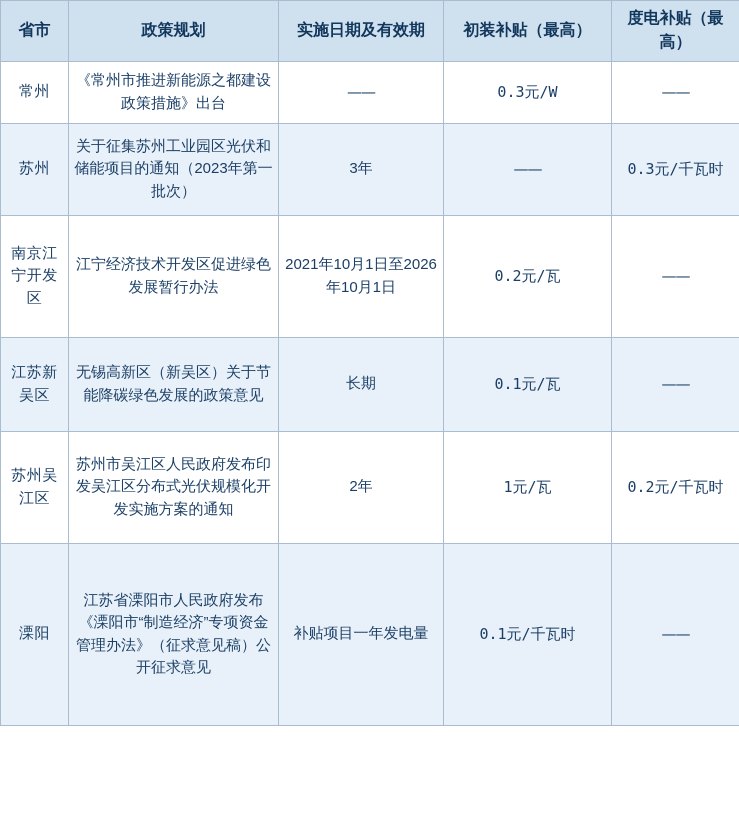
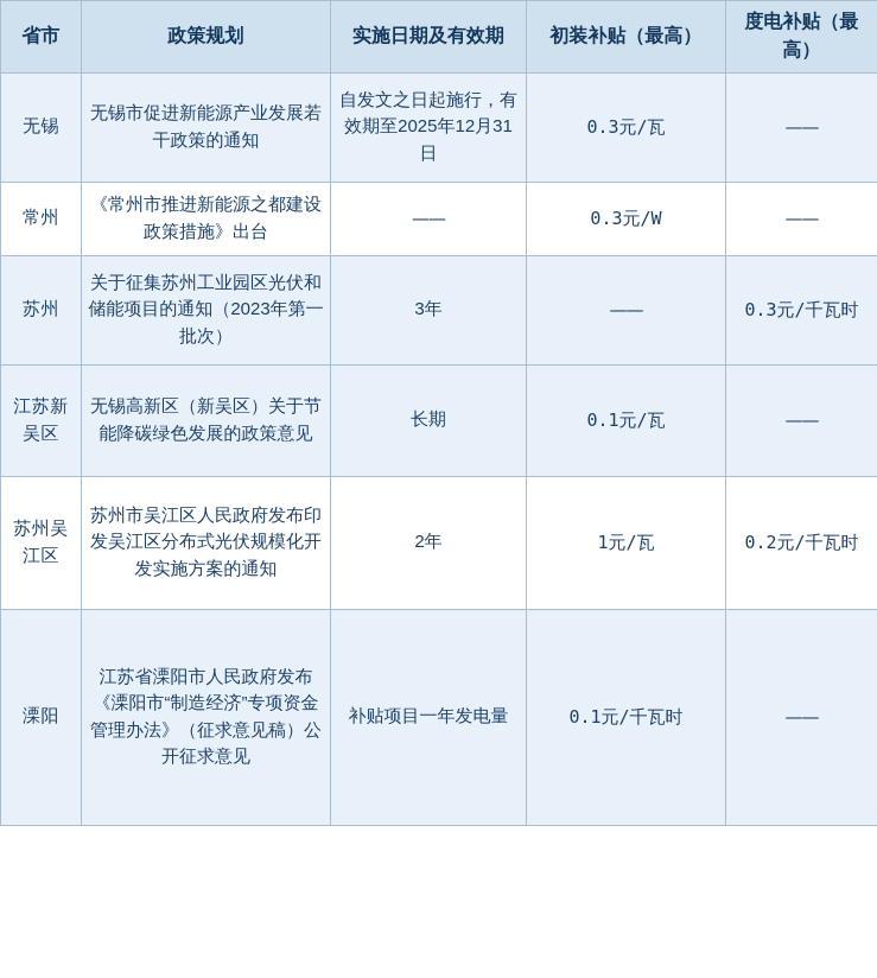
  省市	政策规划	实施日期及有效期	初装补贴（最高）	度电补贴（最高）
+ 无锡	无锡市促进新能源产业发展若干政策的通知	自发文之日起施行，有效期至2025年12月31日	0.3元/瓦	——
  常州	《常州市推进新能源之都建设政策措施》出台	——	0.3元/W	——
  苏州	关于征集苏州工业园区光伏和储能项目的通知（2023年第一批次）	3年	——	0.3元/千瓦时
- 南京江宁开发区	江宁经济技术开发区促进绿色发展暂行办法	2021年10月1日至2026年10月1日	0.2元/瓦	——
  江苏新吴区	无锡高新区（新吴区）关于节能降碳绿色发展的政策意见	长期	0.1元/瓦	——
  苏州吴江区	苏州市吴江区人民政府发布印发吴江区分布式光伏规模化开发实施方案的通知	2年	1元/瓦	0.2元/千瓦时
  溧阳	江苏省溧阳市人民政府发布《溧阳市“制造经济”专项资金管理办法》（征求意见稿）公开征求意见	补贴项目一年发电量	0.1元/千瓦时	——
